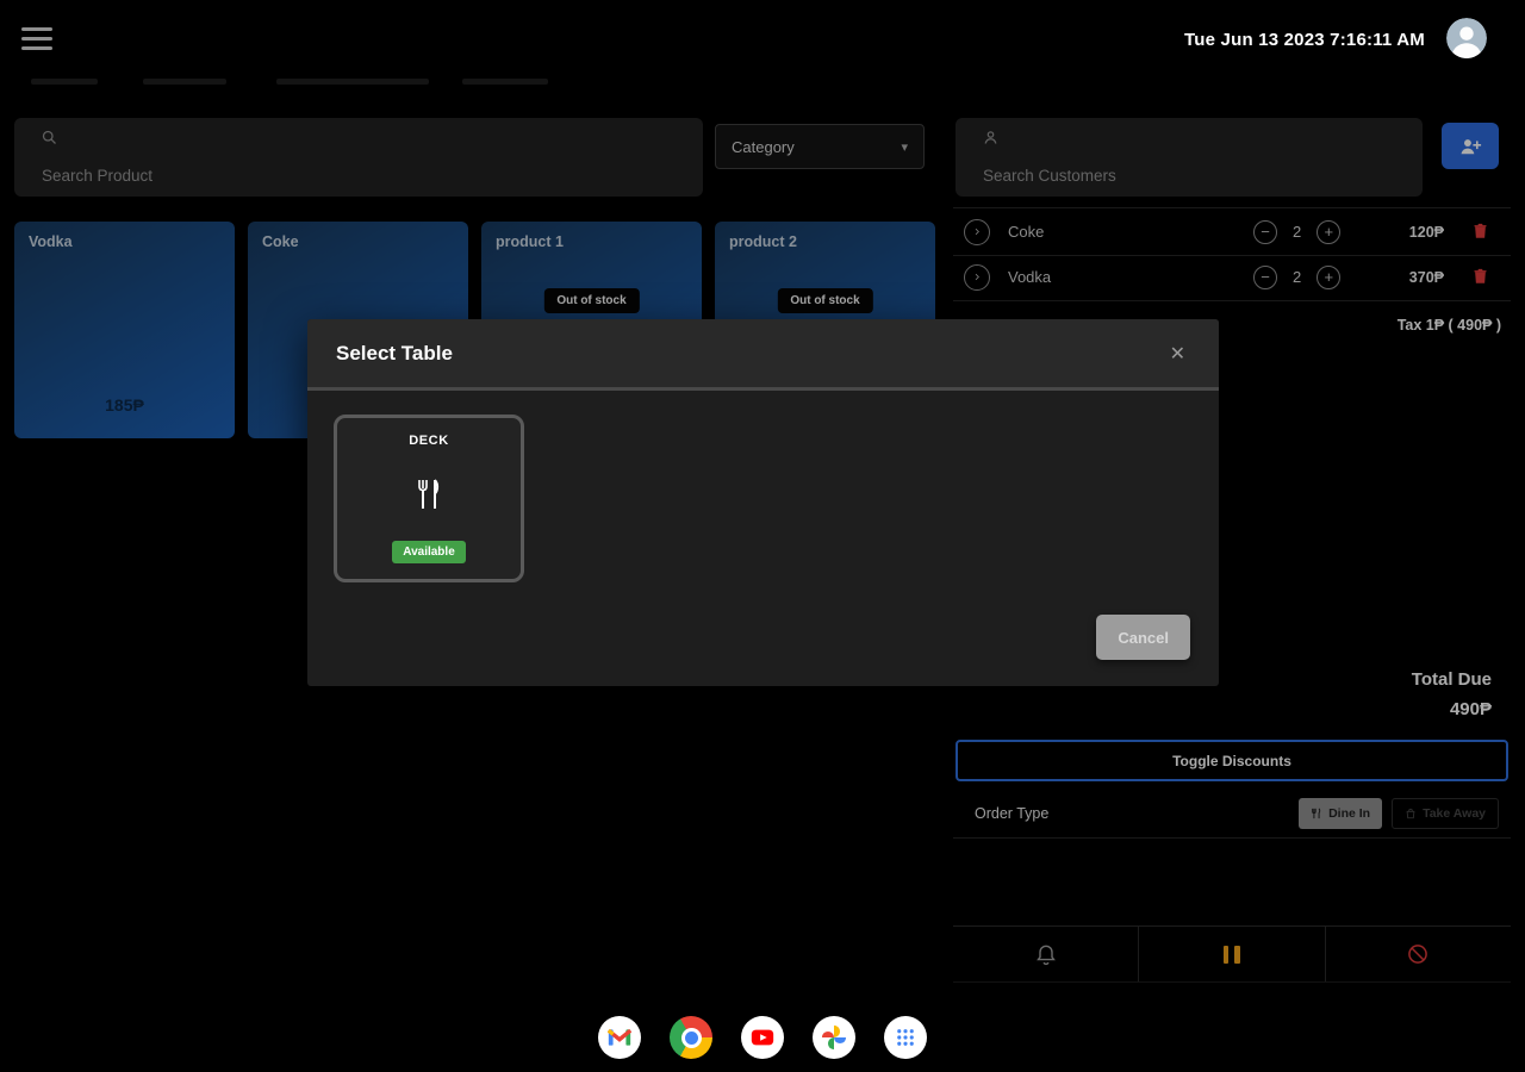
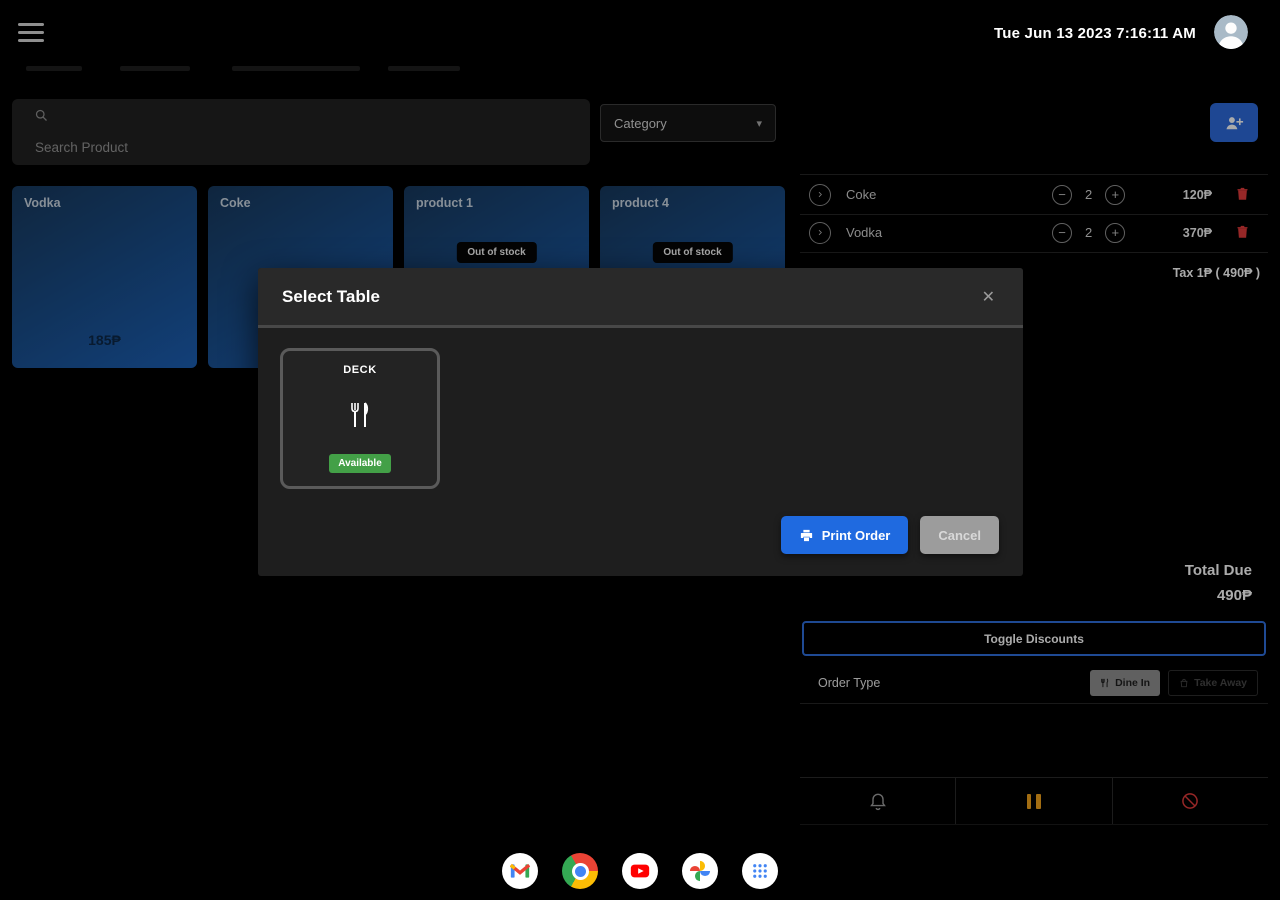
  Tue Jun 13 2023 7:16:11 AM
  Search Product
  Category
  ▾
  Vodka
  185₱
  Coke
  product 1
  Out of stock
- product 2
+ product 4
  Out of stock
- Search Customers
  Coke
  −
  2
  +
  120₱
  Vodka
  −
  2
  +
  370₱
  Tax 1₱ ( 490₱ )
  Total Due
  490₱
  Toggle Discounts
  Order Type
  Dine In
  Take Away
  Select Table
  ✕
  DECK
  Available
+ Print Order
  Cancel
